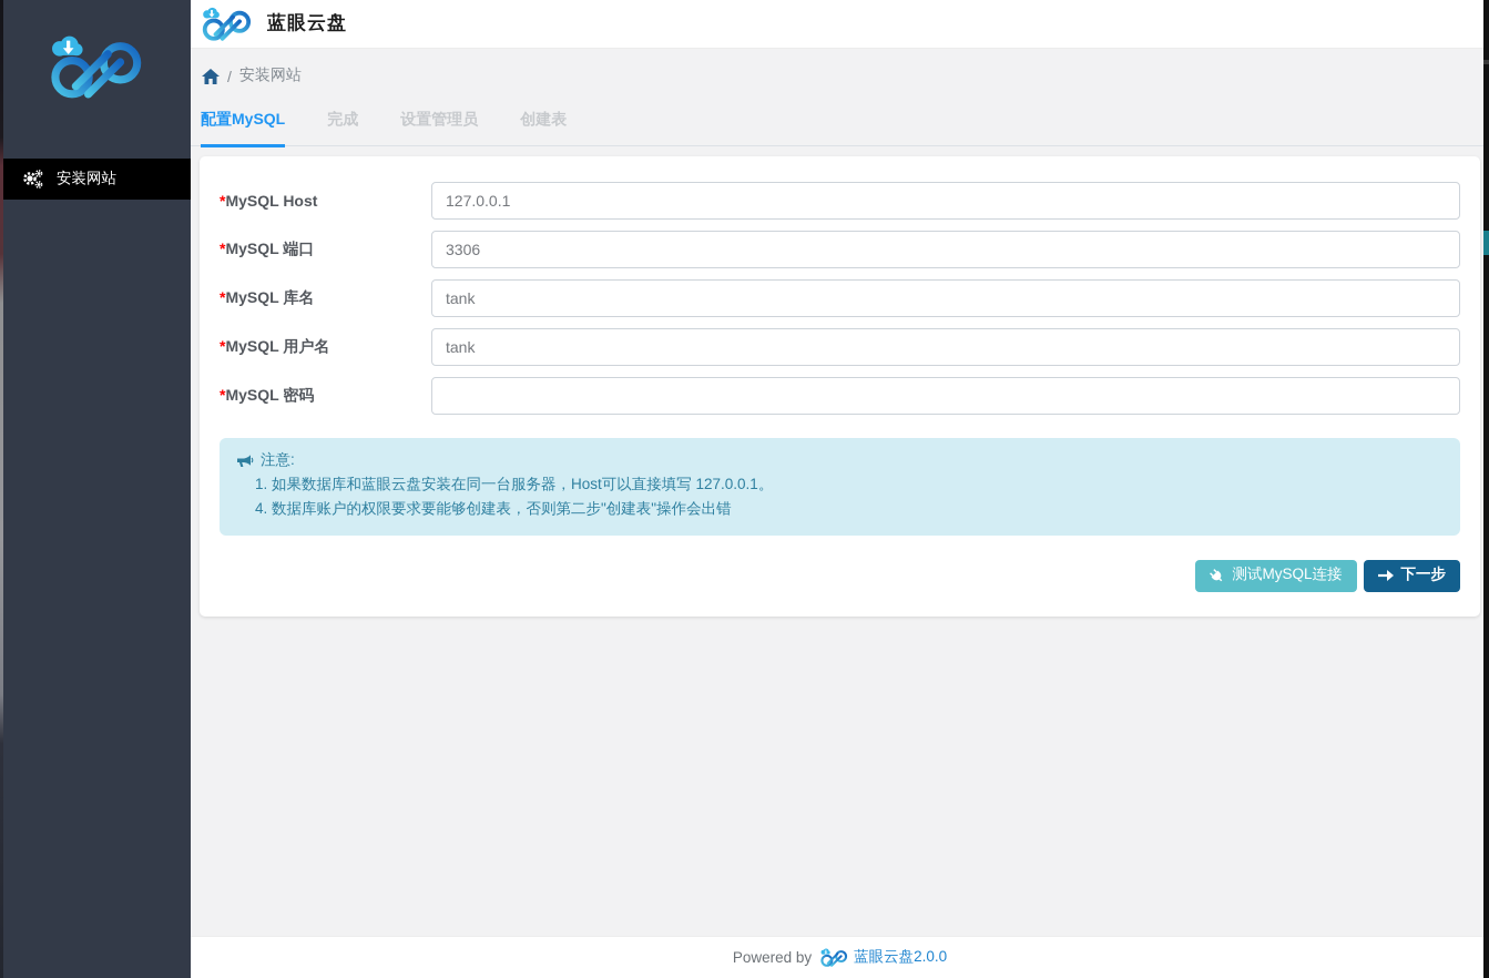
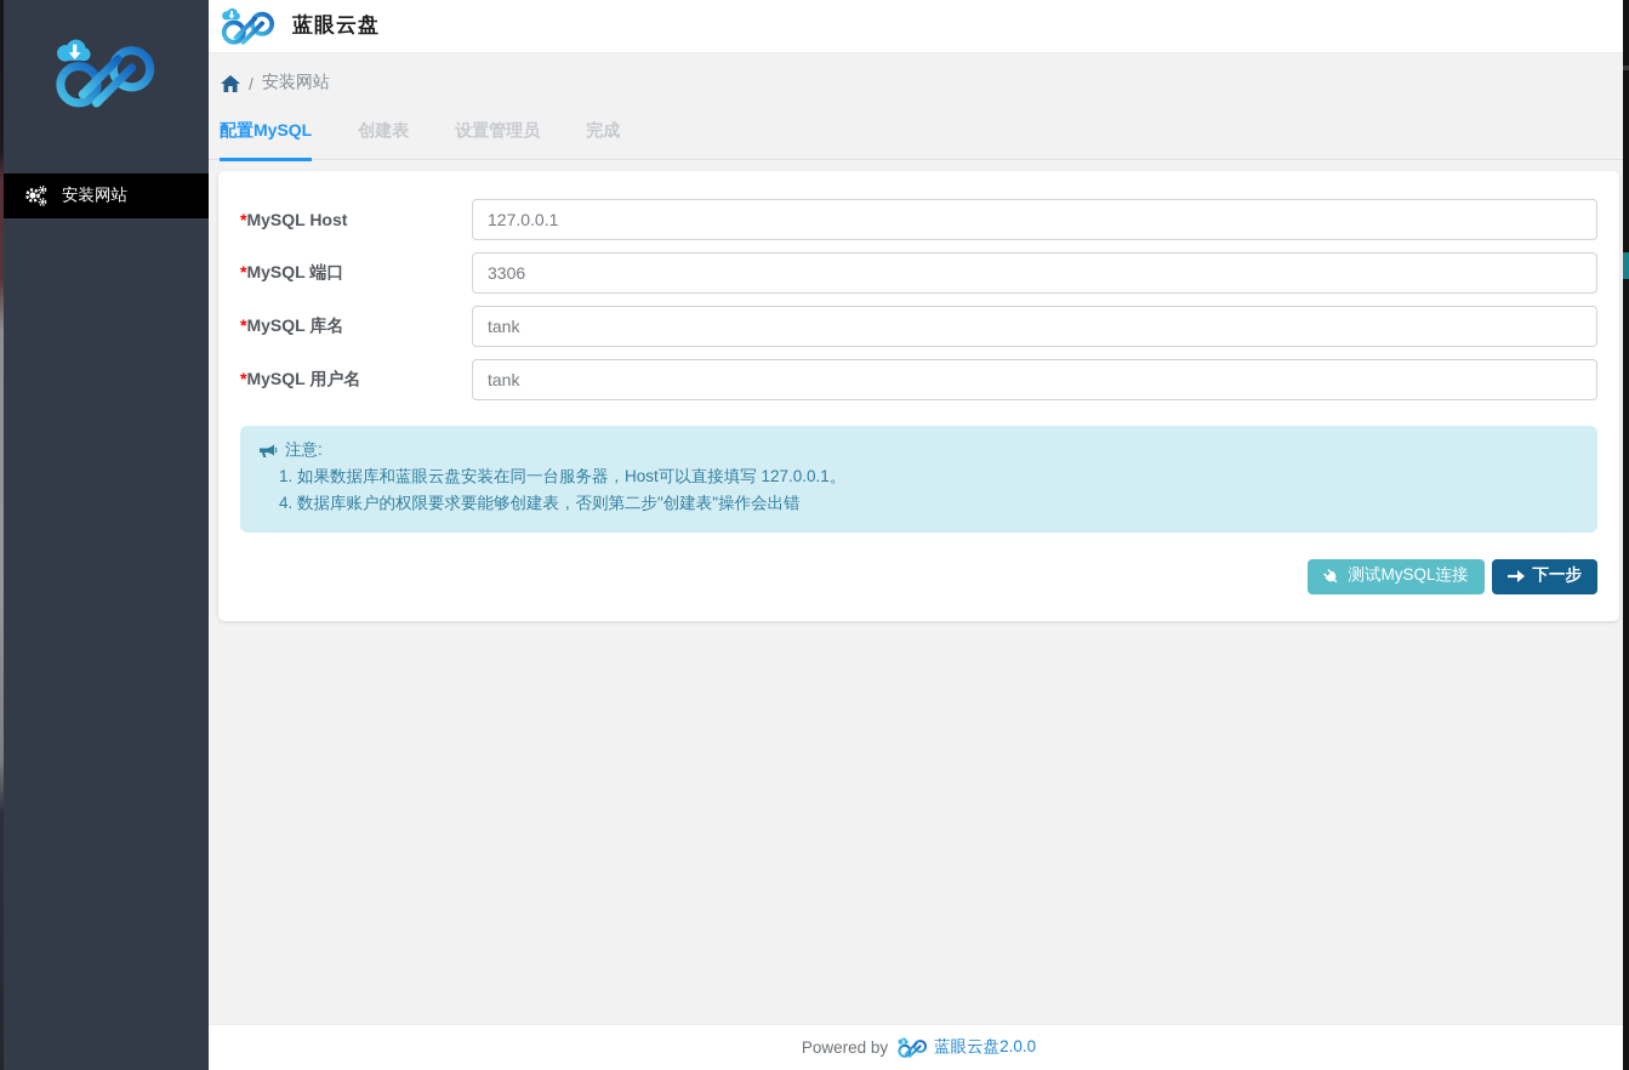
  安装网站
  蓝眼云盘
  /
  安装网站
  配置MySQL
- 完成
+ 创建表
  设置管理员
- 创建表
+ 完成
  *MySQL Host
  127.0.0.1
  *MySQL 端口
  3306
  *MySQL 库名
  tank
  *MySQL 用户名
  tank
- *MySQL 密码
  注意:
  1. 如果数据库和蓝眼云盘安装在同一台服务器，Host可以直接填写 127.0.0.1。
  4. 数据库账户的权限要求要能够创建表，否则第二步"创建表"操作会出错
  测试MySQL连接
  下一步
  Powered by
  蓝眼云盘2.0.0
